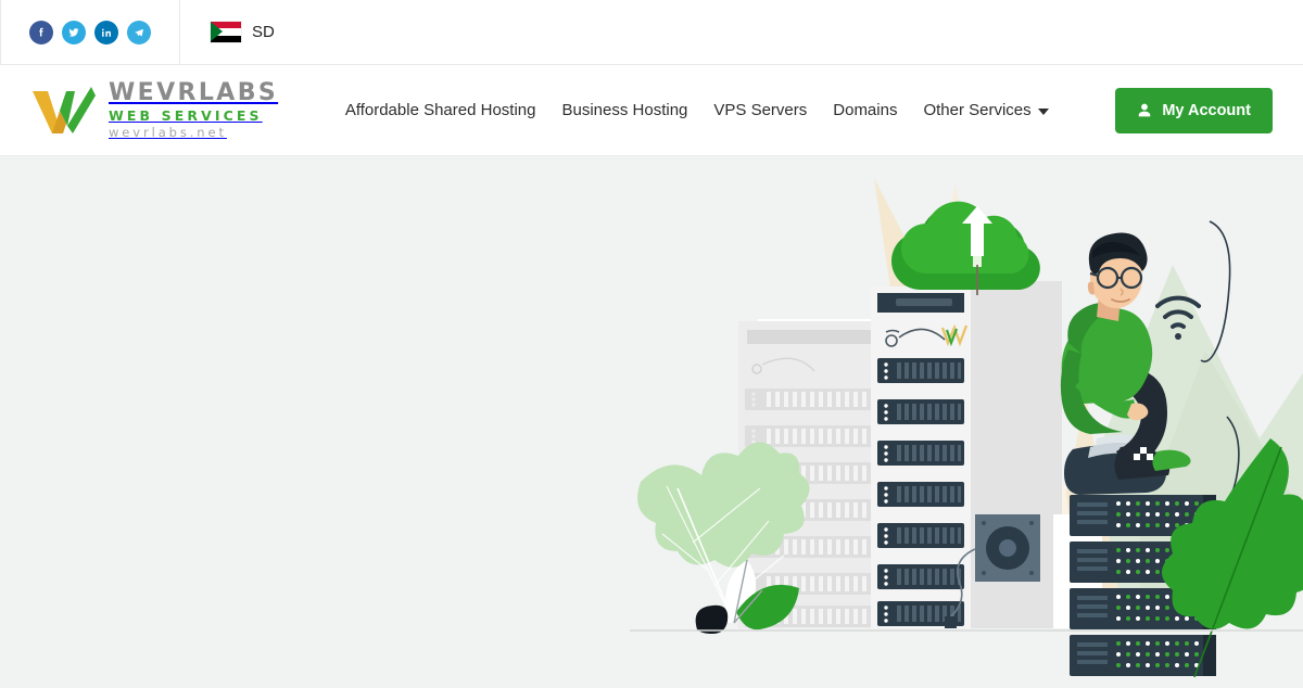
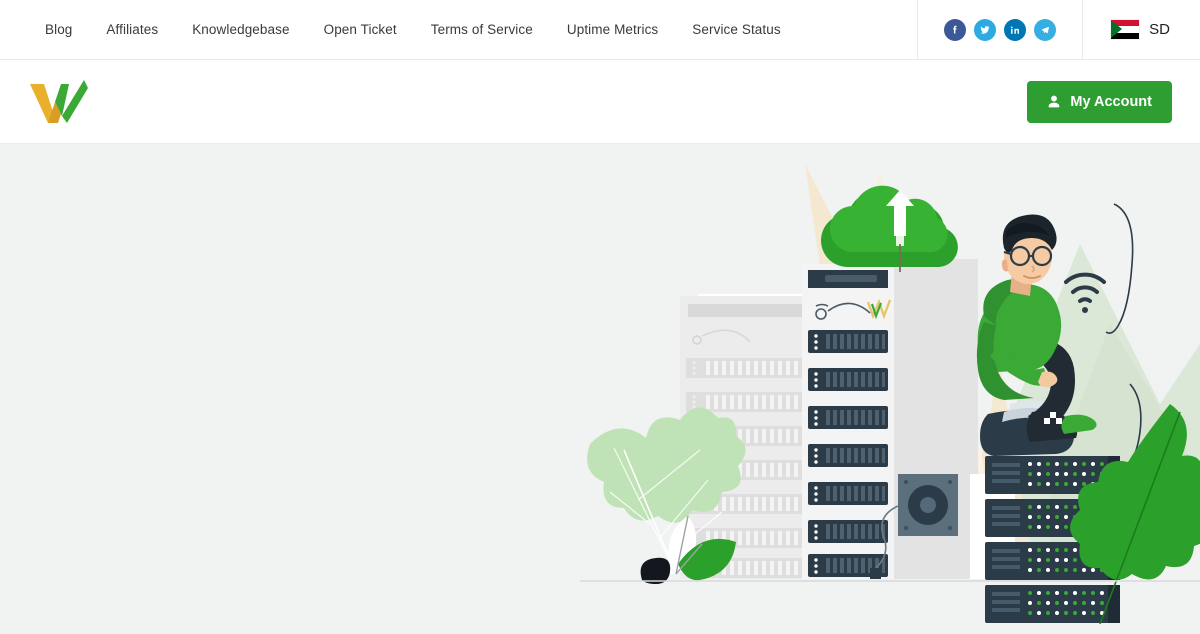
+ Blog
+ Affiliates
+ Knowledgebase
+ Open Ticket
+ Terms of Service
+ Uptime Metrics
+ Service Status
  SD
- WEVRLABS
- WEB SERVICES
- wevrlabs.net
- Affordable Shared Hosting
- Business Hosting
- VPS Servers
- Domains
- Other Services
  My Account
